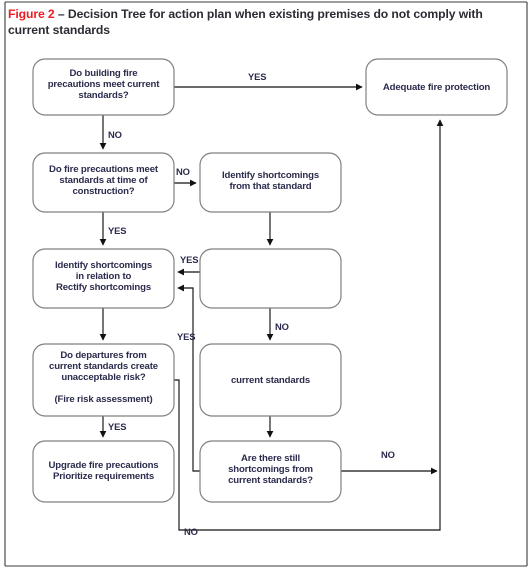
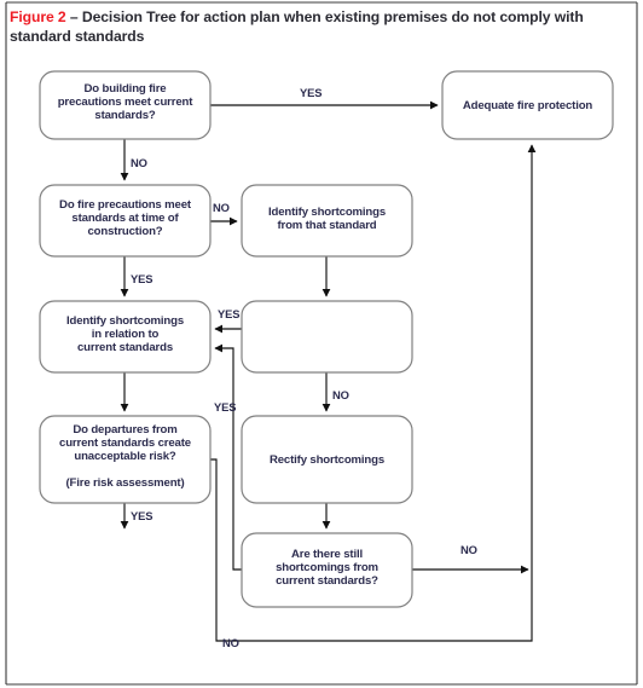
- Figure 2 – Decision Tree for action plan when existing premises do not comply with current standards
+ Figure 2 – Decision Tree for action plan when existing premises do not comply with standard standards
  Do building fire
  precautions meet current
  standards?
  Adequate fire protection
  Do fire precautions meet
  standards at time of
  construction?
  Identify shortcomings
  from that standard
  Identify shortcomings
  in relation to
- Rectify shortcomings
+ current standards
  Do departures from
  current standards create
  unacceptable risk?
  (Fire risk assessment)
- current standards
+ Rectify shortcomings
- Upgrade fire precautions
- Prioritize requirements
  Are there still
  shortcomings from
  current standards?
  YES
  NO
  NO
  YES
  YES
  NO
  YES
  YES
  NO
  NO
